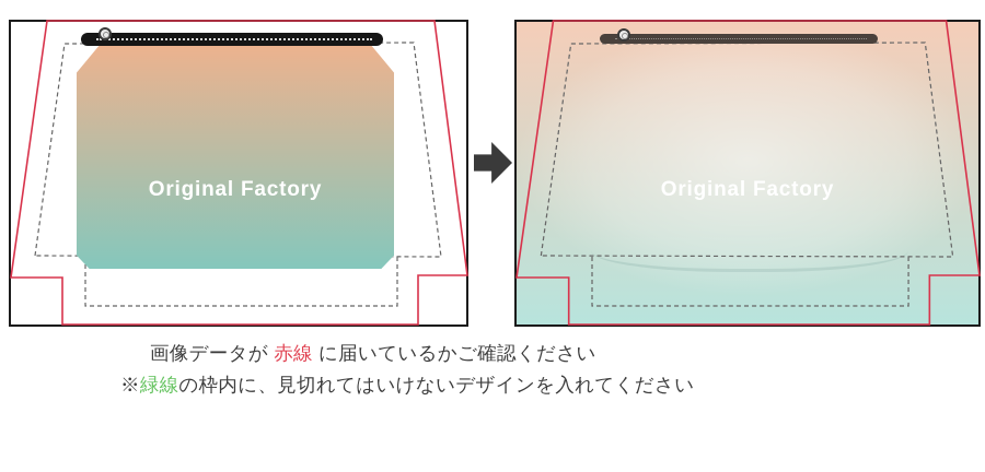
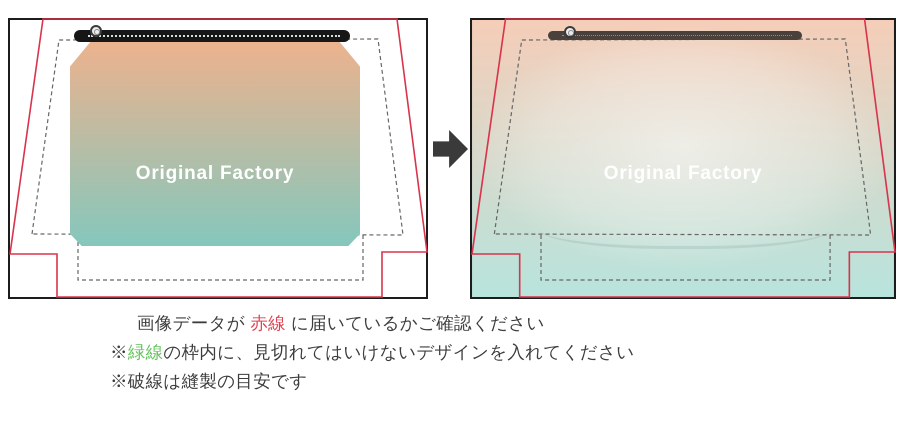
  Original Factory
  Original Factory
  画像データが 赤線 に届いているかご確認ください
  ※緑線の枠内に、見切れてはいけないデザインを入れてください
+ ※破線は縫製の目安です
